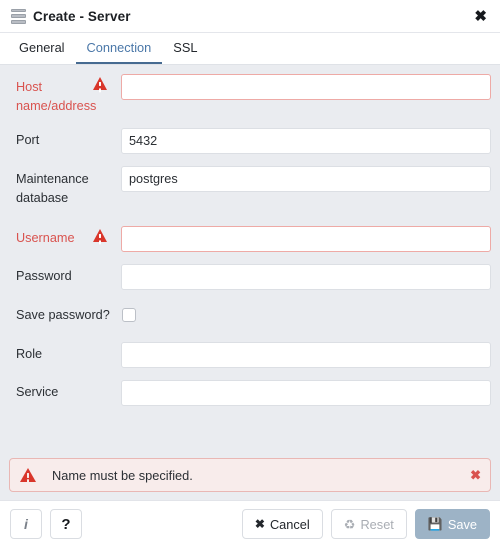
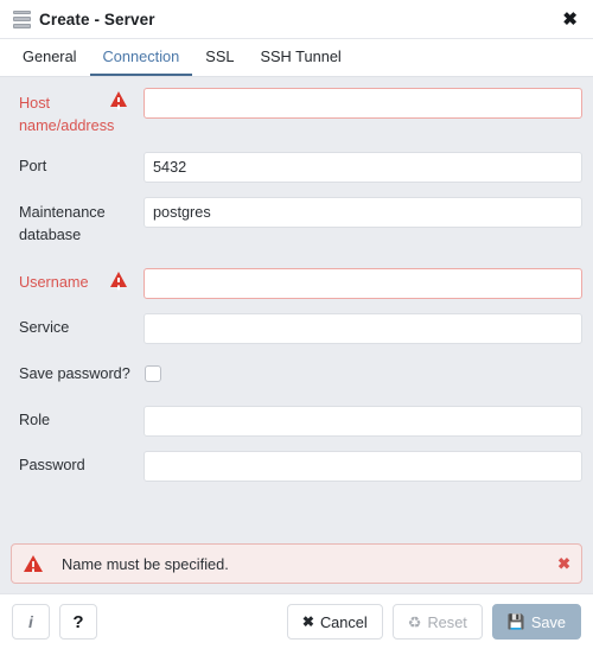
  Create - Server
  ✖
  General
  Connection
  SSL
+ SSH Tunnel
  Host name/address
  Port
  5432
  Maintenance database
  postgres
  Username
- Password
+ Service
  Save password?
  Role
- Service
+ Password
  Name must be specified.
  ✖
  i
  ?
  ✖
  Cancel
  ♻
  Reset
  💾
  Save
